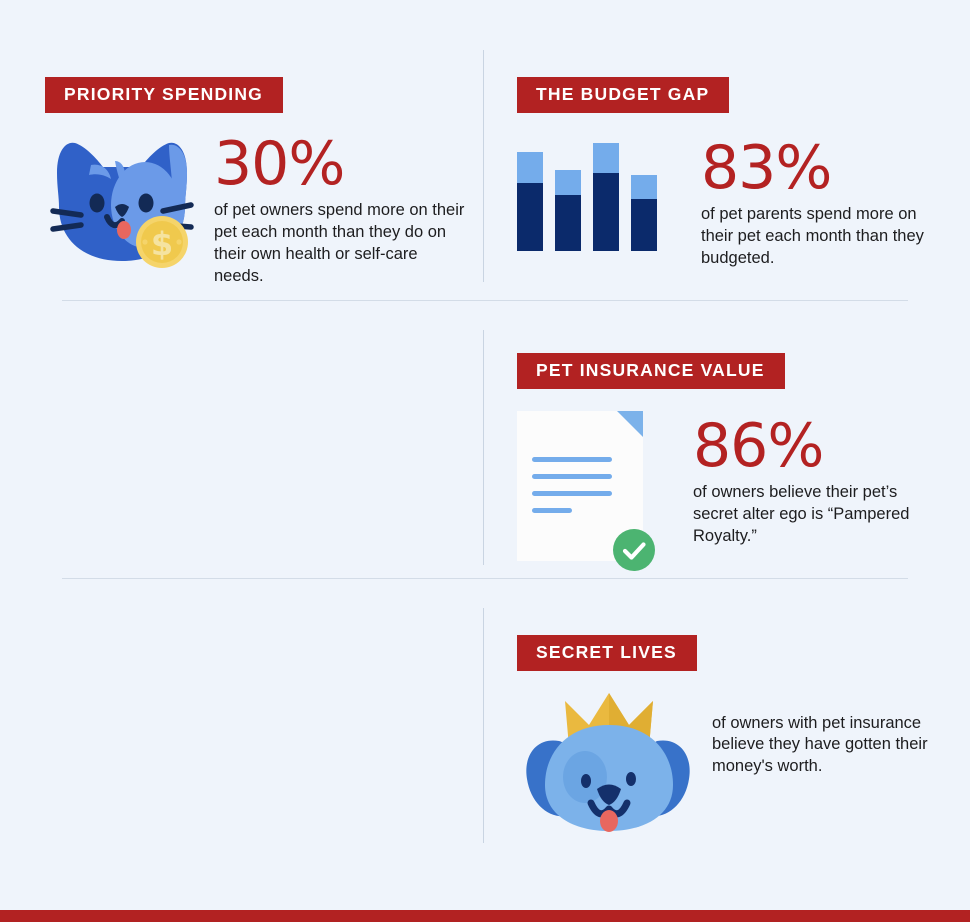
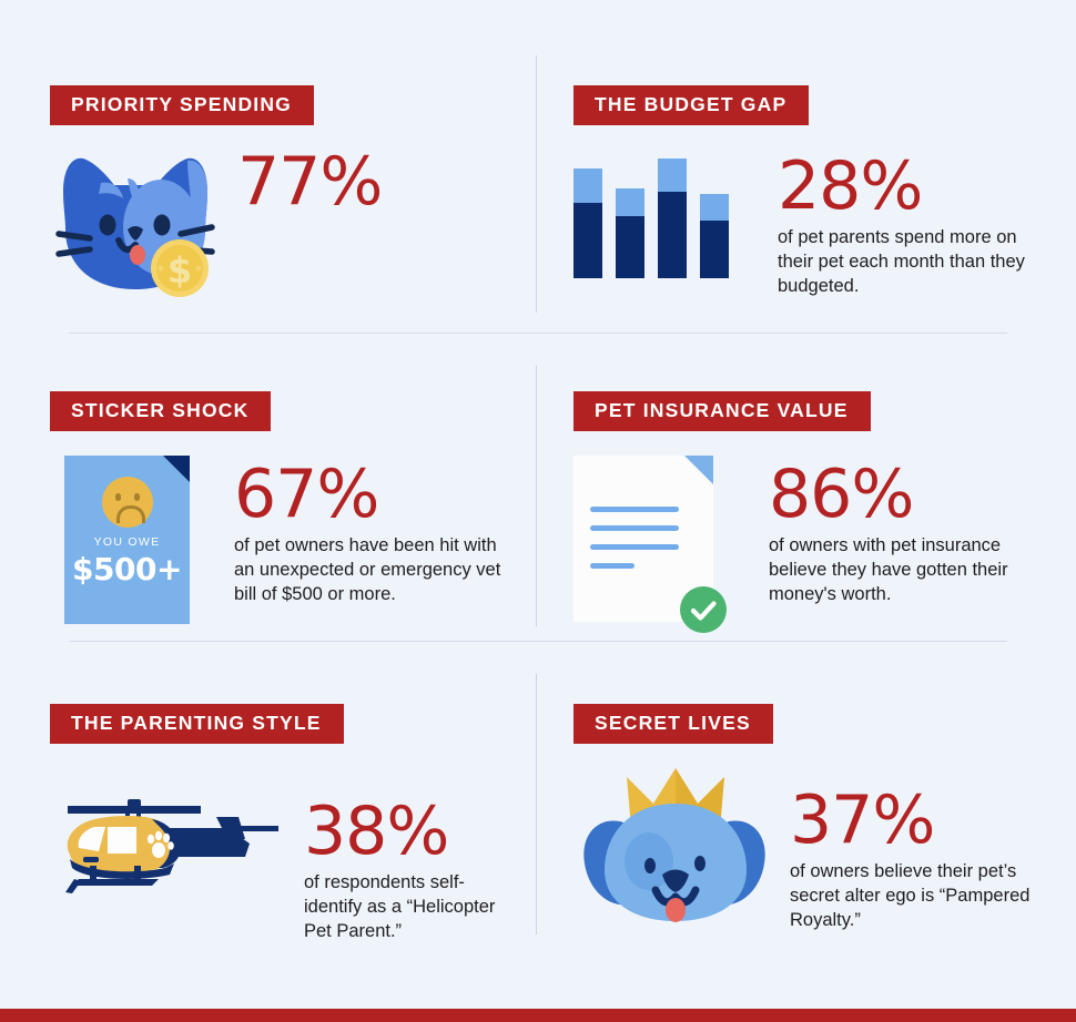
  PRIORITY SPENDING
  $
- 30%
+ 77%
- of pet owners spend more on their pet each month than they do on their own health or self-care needs.
  THE BUDGET GAP
- 83%
+ 28%
  of pet parents spend more on their pet each month than they budgeted.
+ STICKER SHOCK
+ YOU OWE
+ $500+
+ 67%
+ of pet owners have been hit with an unexpected or emergency vet bill of $500 or more.
  PET INSURANCE VALUE
  86%
- of owners believe their pet’s secret alter ego is “Pampered Royalty.”
+ of owners with pet insurance believe they have gotten their money's worth.
+ THE PARENTING STYLE
+ 38%
+ of respondents self-identify as a “Helicopter Pet Parent.”
  SECRET LIVES
+ 37%
- of owners with pet insurance believe they have gotten their money's worth.
+ of owners believe their pet’s secret alter ego is “Pampered Royalty.”
